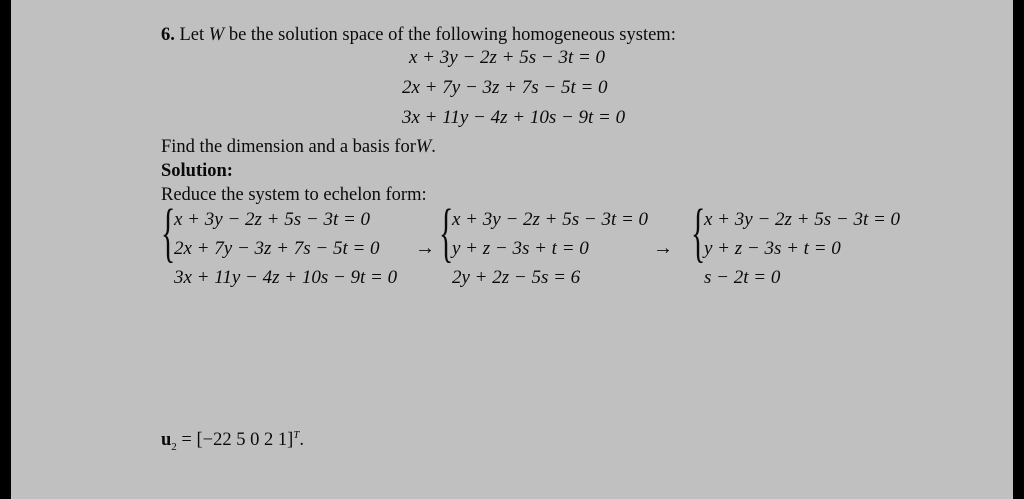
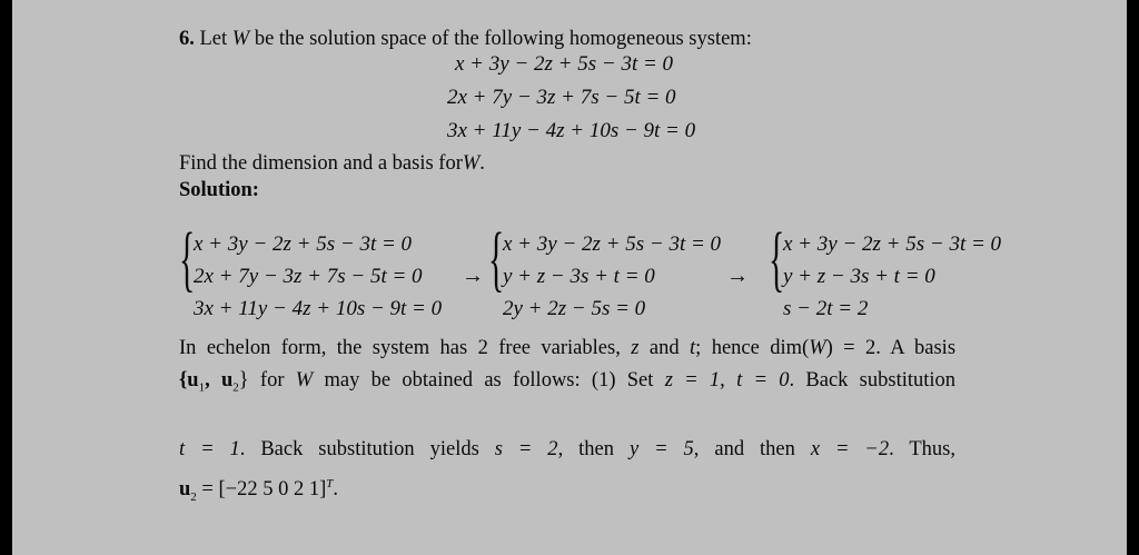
  6. Let W be the solution space of the following homogeneous system:
  x + 3y − 2z + 5s − 3t = 0
  2x + 7y − 3z + 7s − 5t = 0
  3x + 11y − 4z + 10s − 9t = 0
  Find the dimension and a basis forW.
  Solution:
- Reduce the system to echelon form:
  {
  x + 3y − 2z + 5s − 3t = 0
  2x + 7y − 3z + 7s − 5t = 0
  3x + 11y − 4z + 10s − 9t = 0
  →
  {
  x + 3y − 2z + 5s − 3t = 0
  y + z − 3s + t = 0
- 2y + 2z − 5s = 6
+ 2y + 2z − 5s = 0
  →
  {
  x + 3y − 2z + 5s − 3t = 0
  y + z − 3s + t = 0
- s − 2t = 0
+ s − 2t = 2
+ In echelon form, the system has 2 free variables, z and t; hence dim(W) = 2. A basis
+ {u1, u2} for W may be obtained as follows: (1) Set z = 1, t = 0. Back substitution
+ t = 1. Back substitution yields s = 2, then y = 5, and then x = −2. Thus,
  u2 = [−22 5 0 2 1]T.
